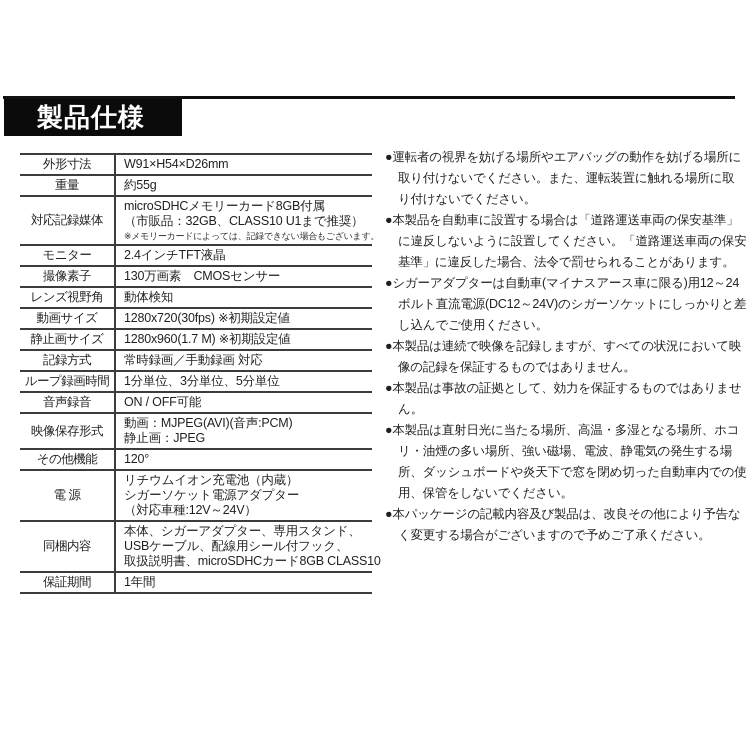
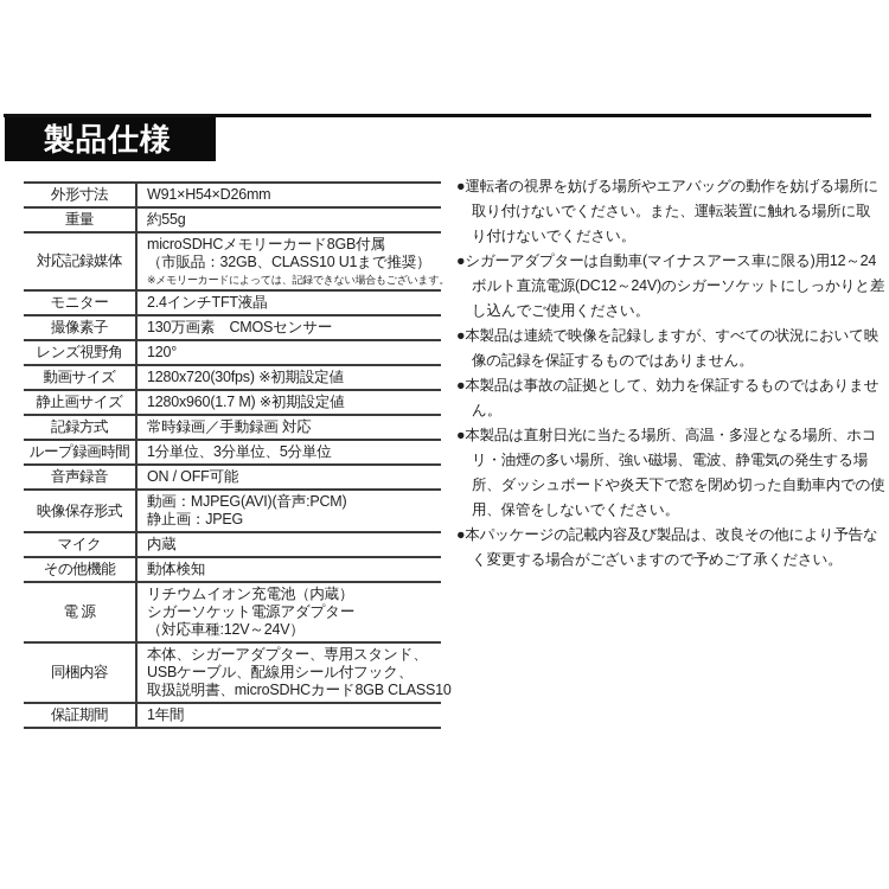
  製品仕様
  外形寸法	W91×H54×D26mm
  重量	約55g
  対応記録媒体	microSDHCメモリーカード8GB付属（市販品：32GB、CLASS10 U1まで推奨）※メモリーカードによっては、記録できない場合もございます。
  モニター	2.4インチTFT液晶
  撮像素子	130万画素 CMOSセンサー
- レンズ視野角	動体検知
+ レンズ視野角	120°
  動画サイズ	1280x720(30fps) ※初期設定値
  静止画サイズ	1280x960(1.7 M) ※初期設定値
  記録方式	常時録画／手動録画 対応
  ループ録画時間	1分単位、3分単位、5分単位
  音声録音	ON / OFF可能
  映像保存形式	動画：MJPEG(AVI)(音声:PCM)静止画：JPEG
+ マイク	内蔵
- その他機能	120°
+ その他機能	動体検知
  電 源	リチウムイオン充電池（内蔵）シガーソケット電源アダプター（対応車種:12V～24V）
  同梱内容	本体、シガーアダプター、専用スタンド、USBケーブル、配線用シール付フック、取扱説明書、microSDHCカード8GB CLASS10
  保証期間	1年間
  ●運転者の視界を妨げる場所やエアバッグの動作を妨げる場所に取り付けないでください。また、運転装置に触れる場所に取り付けないでください。
- ●本製品を自動車に設置する場合は「道路運送車両の保安基準」に違反しないように設置してください。「道路運送車両の保安基準」に違反した場合、法令で罰せられることがあります。
  ●シガーアダプターは自動車(マイナスアース車に限る)用12～24ボルト直流電源(DC12～24V)のシガーソケットにしっかりと差し込んでご使用ください。
  ●本製品は連続で映像を記録しますが、すべての状況において映像の記録を保証するものではありません。
  ●本製品は事故の証拠として、効力を保証するものではありません。
  ●本製品は直射日光に当たる場所、高温・多湿となる場所、ホコリ・油煙の多い場所、強い磁場、電波、静電気の発生する場所、ダッシュボードや炎天下で窓を閉め切った自動車内での使用、保管をしないでください。
  ●本パッケージの記載内容及び製品は、改良その他により予告なく変更する場合がございますので予めご了承ください。
